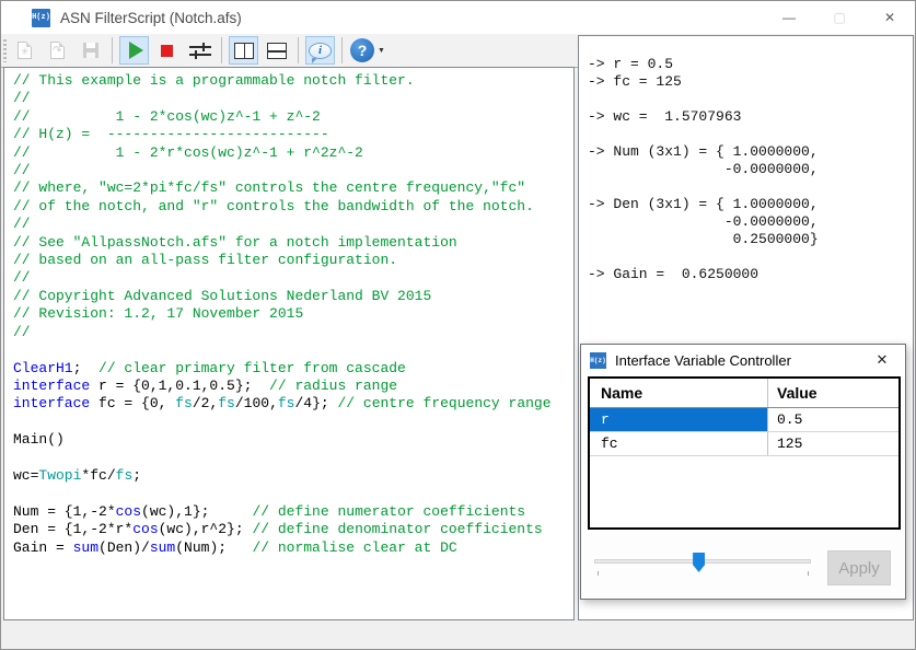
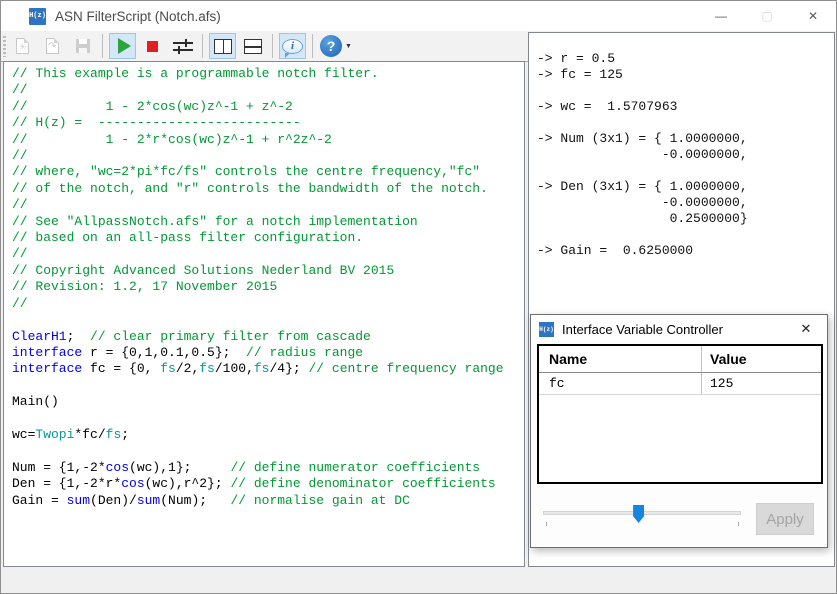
  H(z)
  ASN FilterScript (Notch.afs)
  —
  ▢
  ✕
  ✳
  i
  ?
  // This example is a programmable notch filter.
  //
  // 1 - 2*cos(wc)z^-1 + z^-2
  // H(z) = --------------------------
  // 1 - 2*r*cos(wc)z^-1 + r^2z^-2
  //
  // where, "wc=2*pi*fc/fs" controls the centre frequency,"fc"
  // of the notch, and "r" controls the bandwidth of the notch.
  //
  // See "AllpassNotch.afs" for a notch implementation
  // based on an all-pass filter configuration.
  //
  // Copyright Advanced Solutions Nederland BV 2015
  // Revision: 1.2, 17 November 2015
  //
  ClearH1; // clear primary filter from cascade
  interface r = {0,1,0.1,0.5}; // radius range
  interface fc = {0, fs/2,fs/100,fs/4}; // centre frequency range
  Main()
  wc=Twopi*fc/fs;
  Num = {1,-2*cos(wc),1}; // define numerator coefficients
  Den = {1,-2*r*cos(wc),r^2}; // define denominator coefficients
- Gain = sum(Den)/sum(Num); // normalise clear at DC
+ Gain = sum(Den)/sum(Num); // normalise gain at DC
  -> r = 0.5
  -> fc = 125
  -> wc = 1.5707963
  -> Num (3x1) = { 1.0000000,
  -0.0000000,
  -> Den (3x1) = { 1.0000000,
  -0.0000000,
  0.2500000}
  -> Gain = 0.6250000
  Interface Variable Controller
  ✕
  Name
  Value
- r
- 0.5
  fc
  125
  Apply
